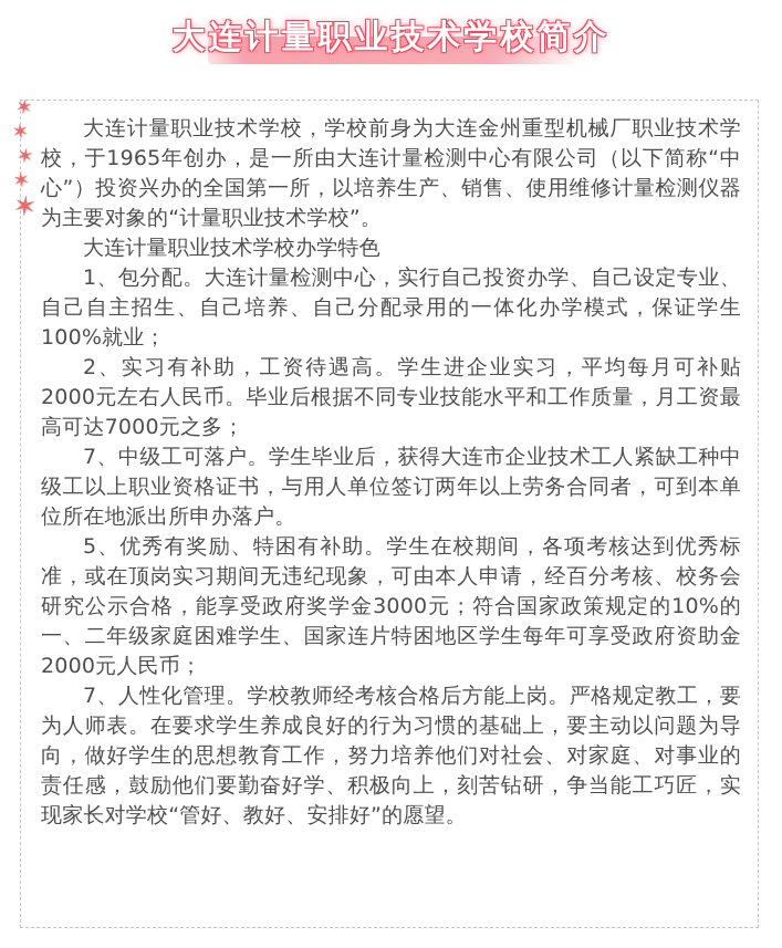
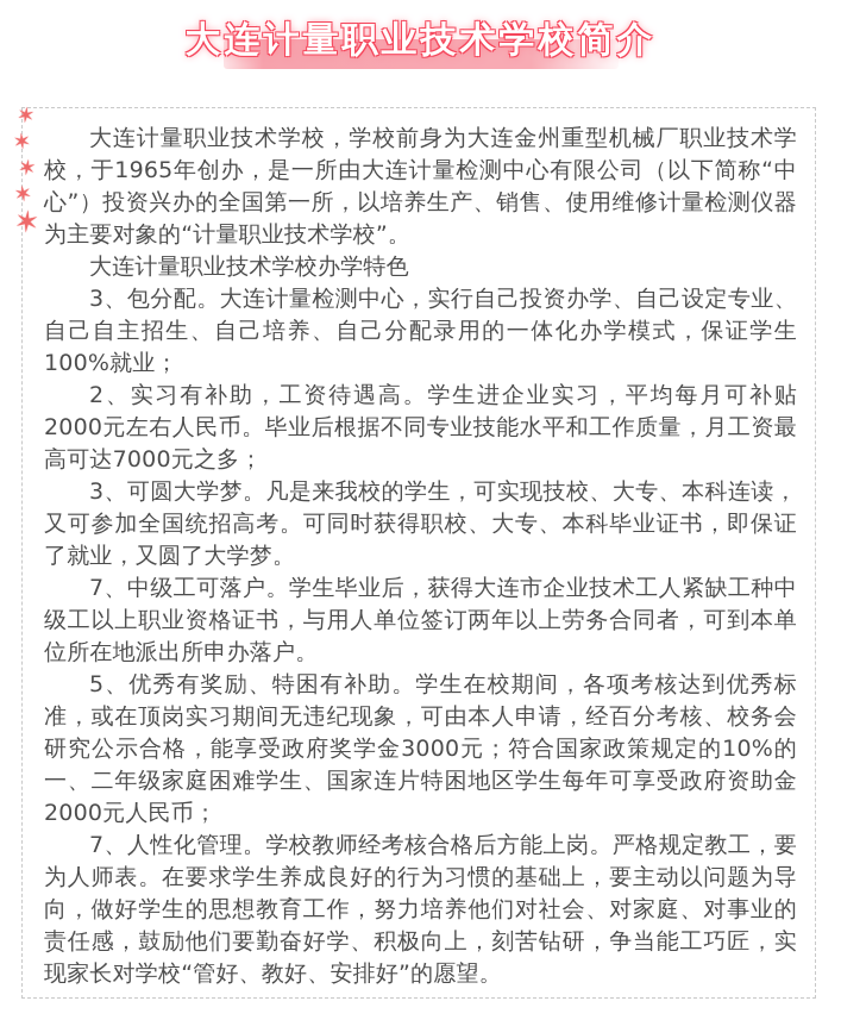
  大连计量职业技术学校简介
  大连计量职业技术学校，学校前身为大连金州重型机械厂职业技术学校，于1965年创办，是一所由大连计量检测中心有限公司（以下简称“中心”）投资兴办的全国第一所，以培养生产、销售、使用维修计量检测仪器为主要对象的“计量职业技术学校”。
  大连计量职业技术学校办学特色
- 1、包分配。大连计量检测中心，实行自己投资办学、自己设定专业、自己自主招生、自己培养、自己分配录用的一体化办学模式，保证学生100%就业；
+ 3、包分配。大连计量检测中心，实行自己投资办学、自己设定专业、自己自主招生、自己培养、自己分配录用的一体化办学模式，保证学生100%就业；
  2、实习有补助，工资待遇高。学生进企业实习，平均每月可补贴2000元左右人民币。毕业后根据不同专业技能水平和工作质量，月工资最高可达7000元之多；
+ 3、可圆大学梦。凡是来我校的学生，可实现技校、大专、本科连读，又可参加全国统招高考。可同时获得职校、大专、本科毕业证书，即保证了就业，又圆了大学梦。
  7、中级工可落户。学生毕业后，获得大连市企业技术工人紧缺工种中级工以上职业资格证书，与用人单位签订两年以上劳务合同者，可到本单位所在地派出所申办落户。
  5、优秀有奖励、特困有补助。学生在校期间，各项考核达到优秀标准，或在顶岗实习期间无违纪现象，可由本人申请，经百分考核、校务会研究公示合格，能享受政府奖学金3000元；符合国家政策规定的10%的一、二年级家庭困难学生、国家连片特困地区学生每年可享受政府资助金2000元人民币；
  7、人性化管理。学校教师经考核合格后方能上岗。严格规定教工，要为人师表。在要求学生养成良好的行为习惯的基础上，要主动以问题为导向，做好学生的思想教育工作，努力培养他们对社会、对家庭、对事业的责任感，鼓励他们要勤奋好学、积极向上，刻苦钻研，争当能工巧匠，实现家长对学校“管好、教好、安排好”的愿望。
